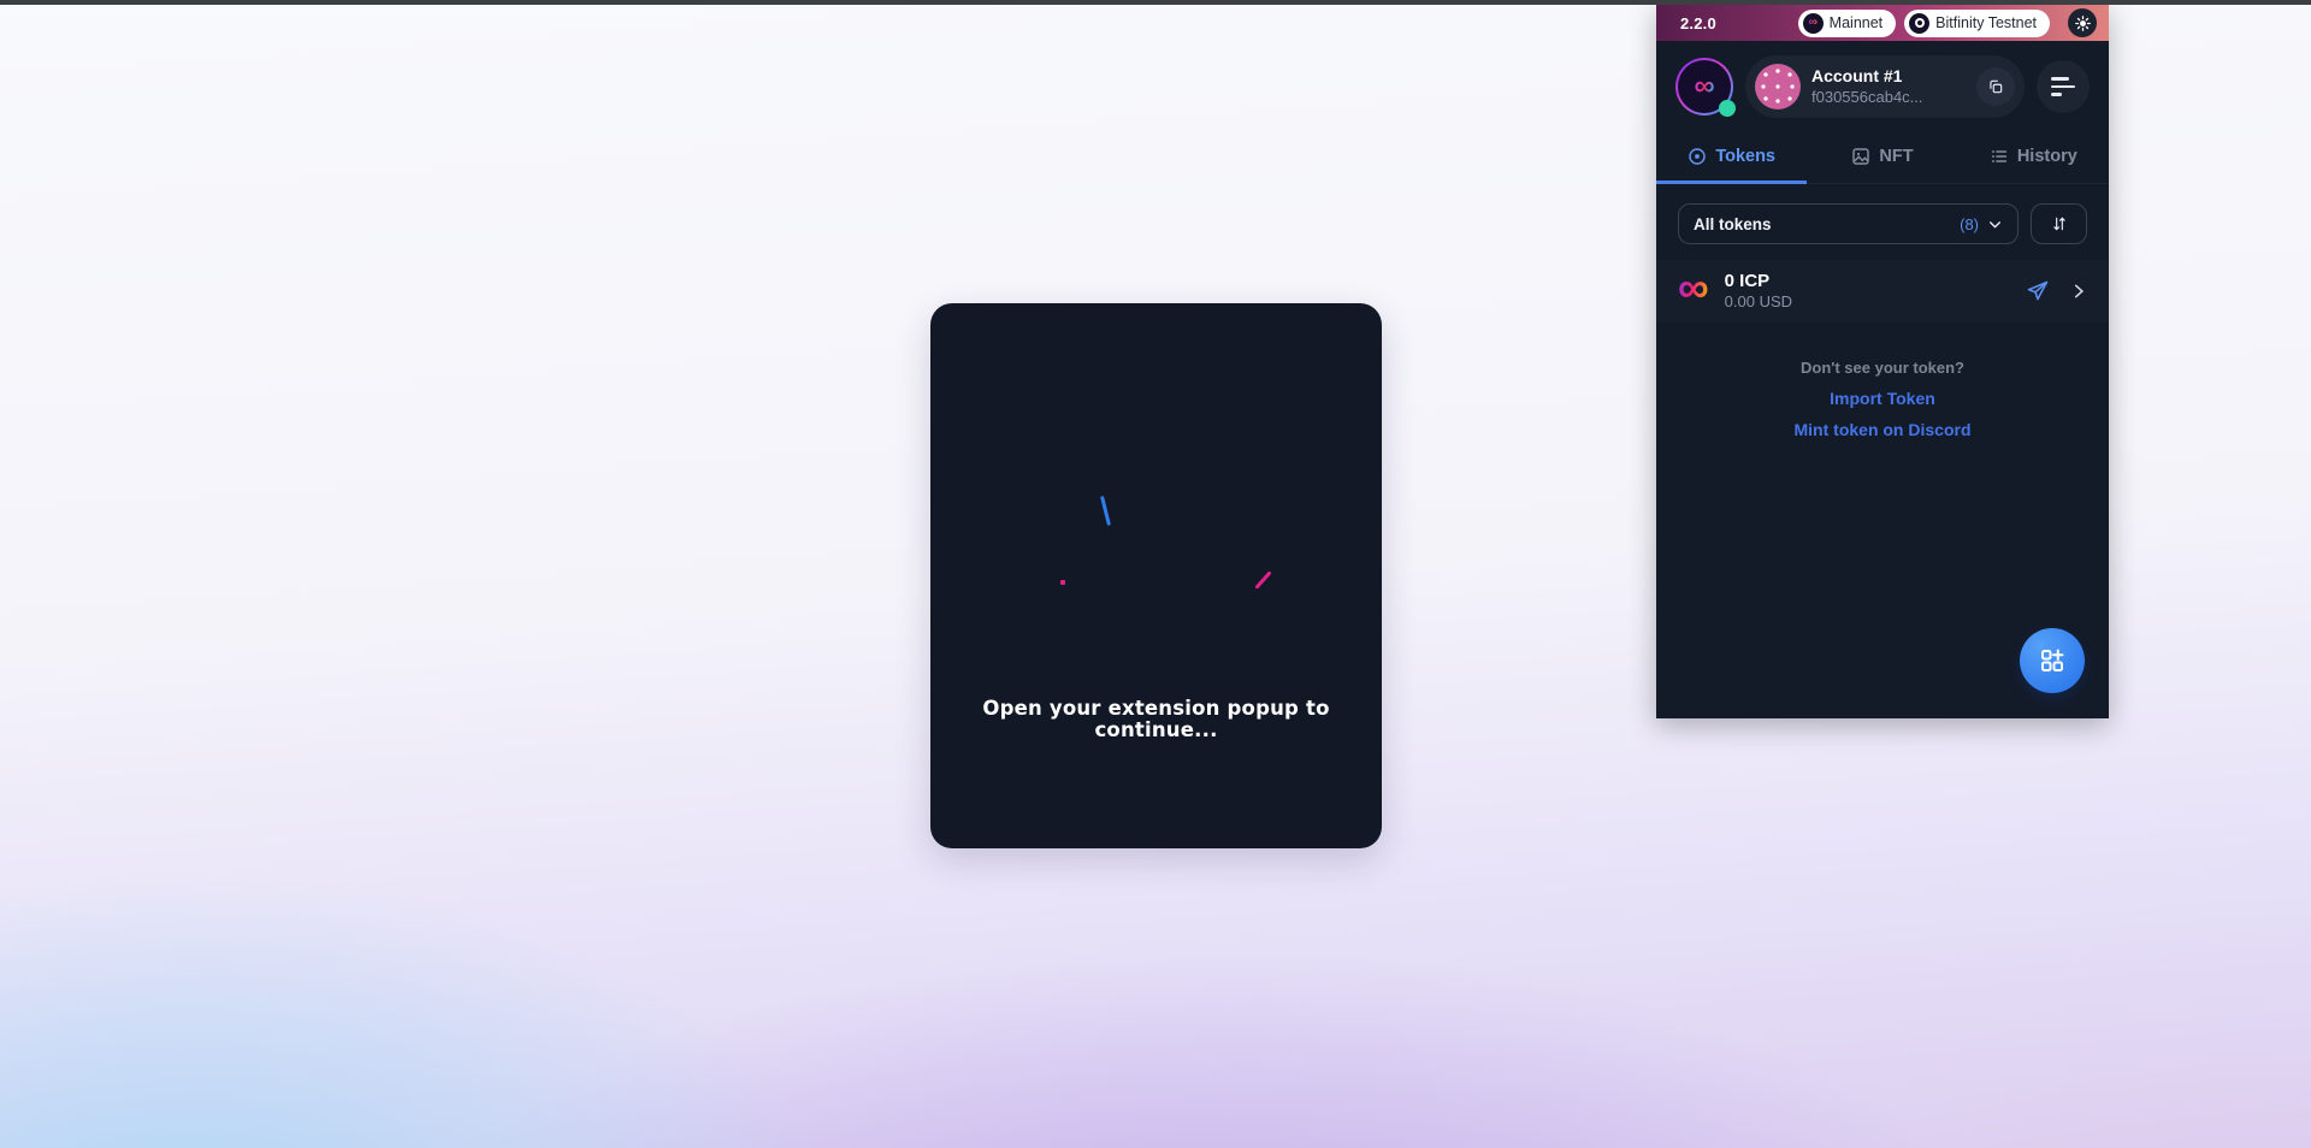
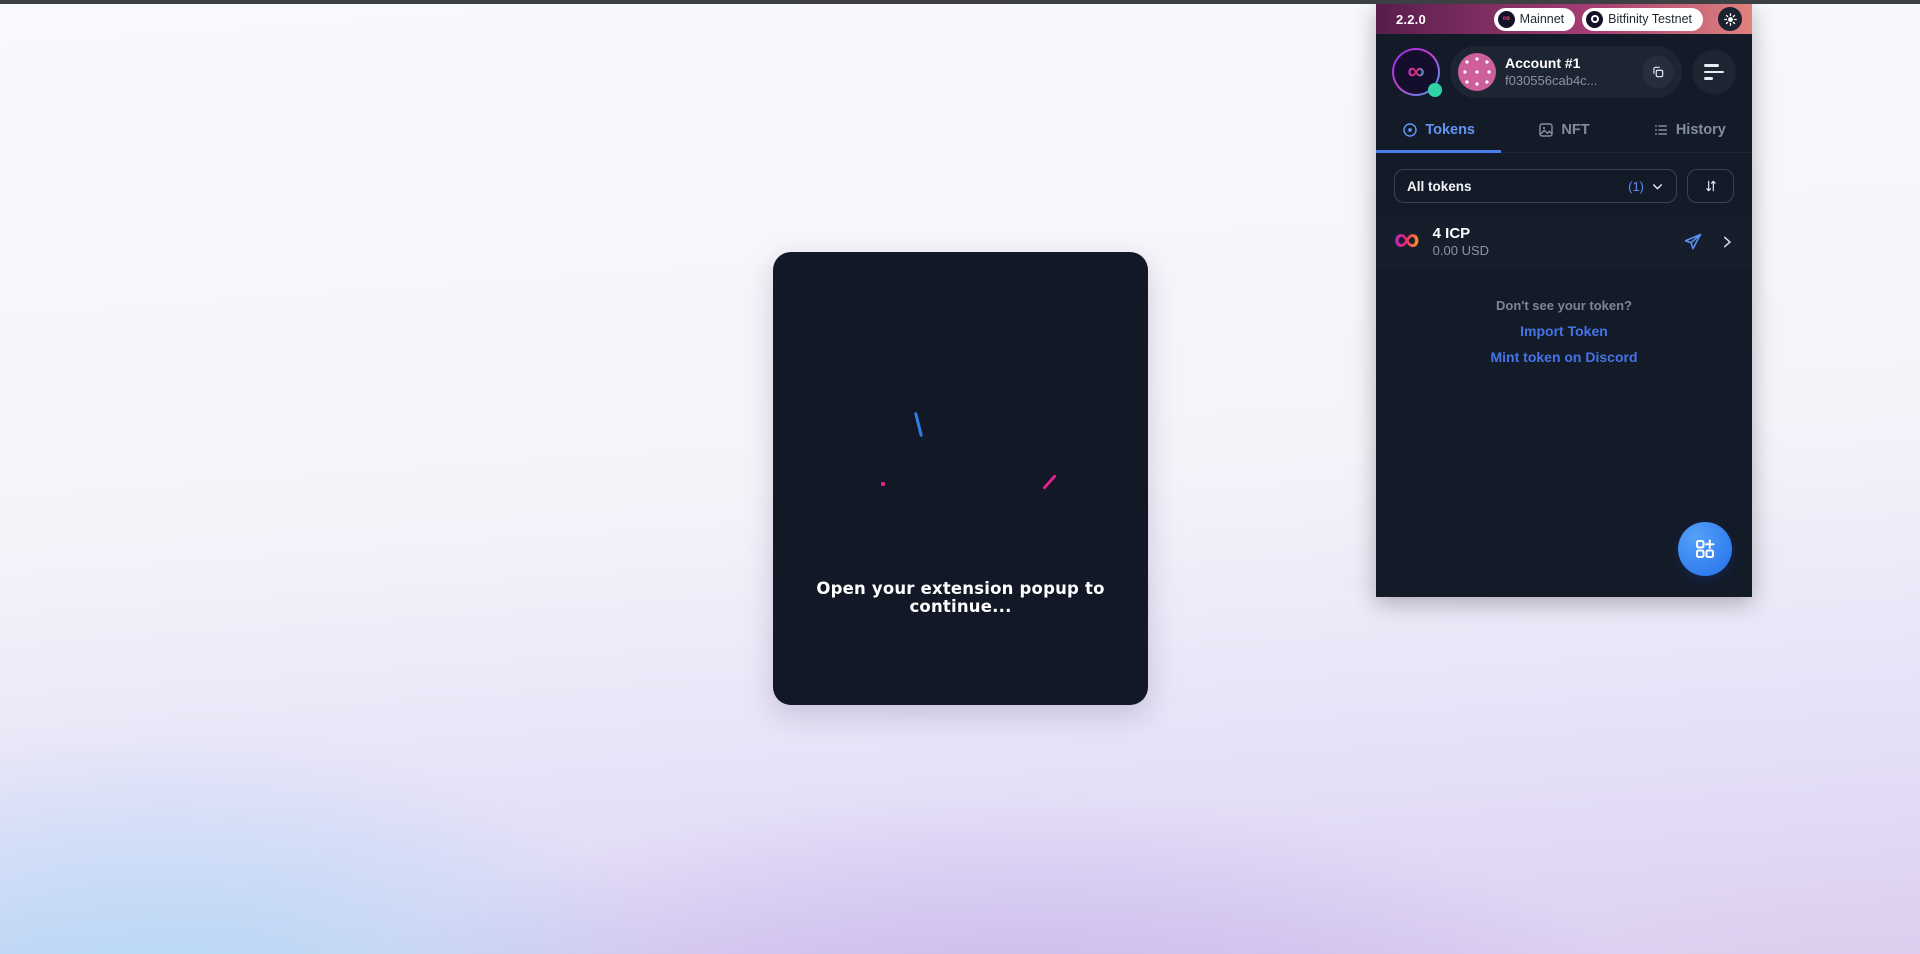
  Open your extension popup to continue...
  2.2.0
  ∞
  Mainnet
  Bitfinity Testnet
  ∞
  Account #1
  f030556cab4c...
  Tokens
  NFT
  History
  All tokens
- (8)
+ (1)
  ∞
- 0 ICP
+ 4 ICP
  0.00 USD
  Don't see your token?
  Import Token
  Mint token on Discord
